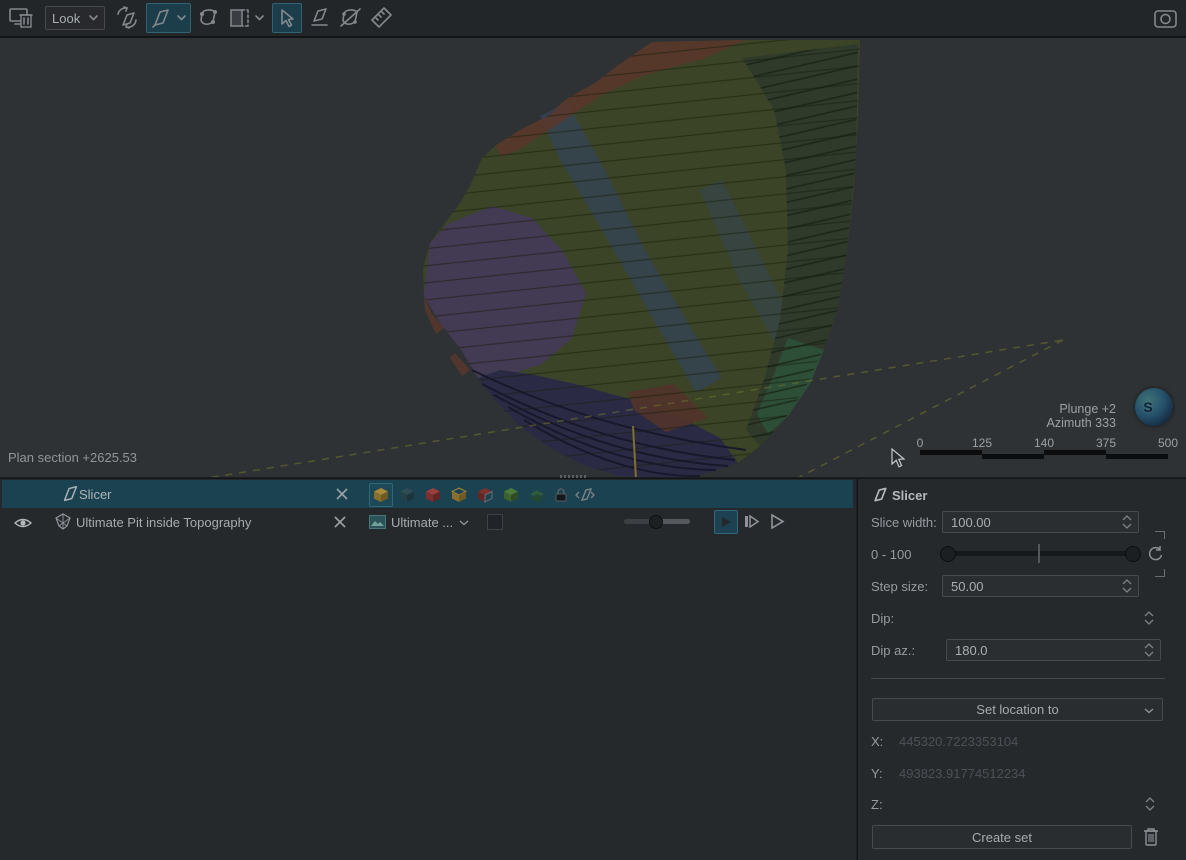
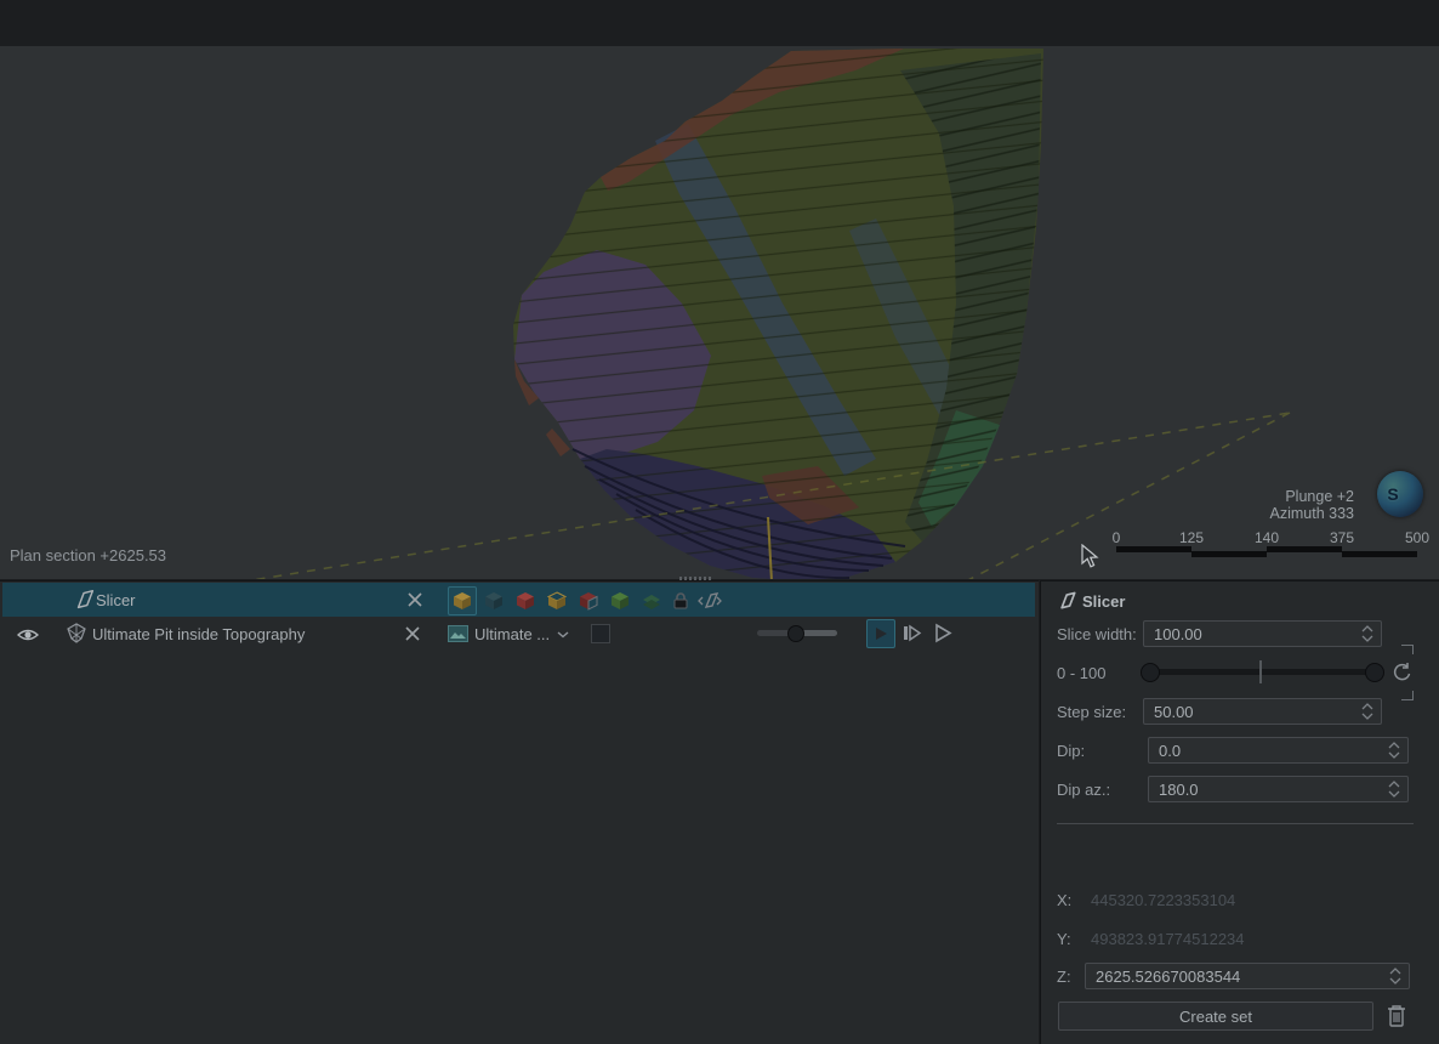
- Look
  Plan section +2625.53
  Plunge +2
  Azimuth 333
  S
  0
  125
  140
  375
  500
  Slicer
  Ultimate Pit inside Topography
  Ultimate ...
  Slicer
  Slice width:
  100.00
  0 - 100
  Step size:
  50.00
  Dip:
+ 0.0
  Dip az.:
  180.0
- Set location to
  X:
  445320.7223353104
  Y:
  493823.91774512234
  Z:
+ 2625.526670083544
  Create set
